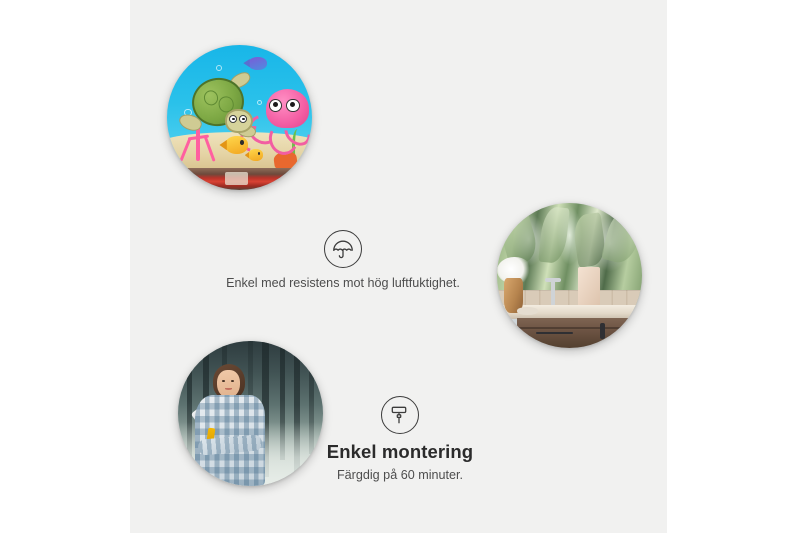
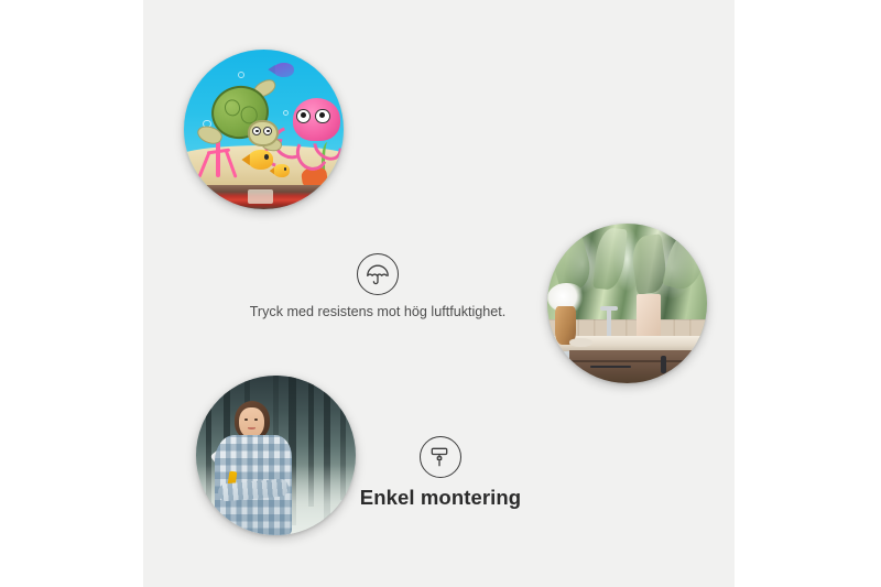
- Enkel med resistens mot hög luftfuktighet.
+ Tryck med resistens mot hög luftfuktighet.
  Enkel montering
- Färgdig på 60 minuter.
